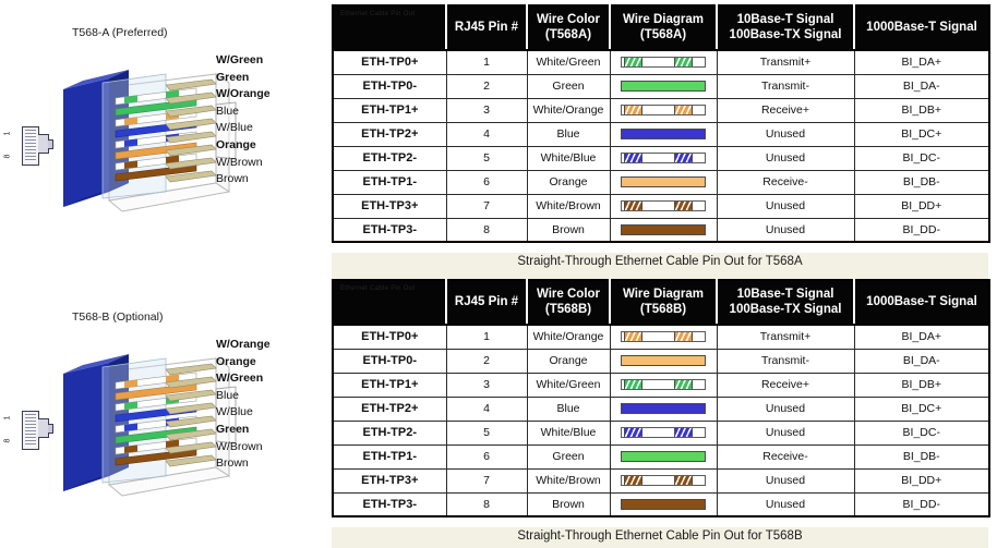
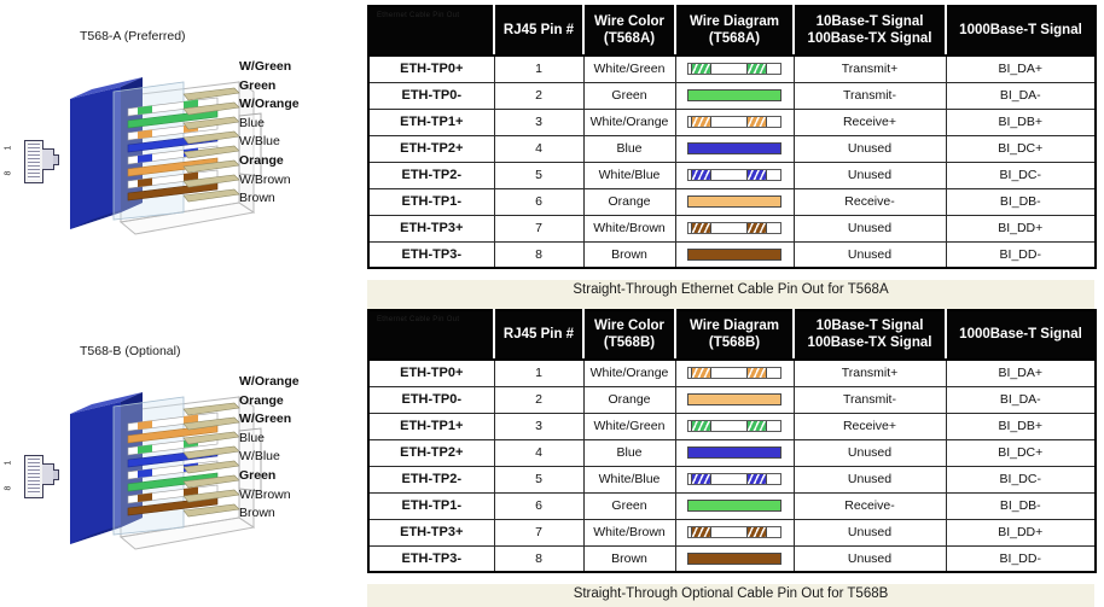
  T568-A (Preferred)
  W/Green
  Green
  W/Orange
  Blue
  W/Blue
  Orange
  W/Brown
  Brown
  T568-B (Optional)
  W/Orange
  Orange
  W/Green
  Blue
  W/Blue
  Green
  W/Brown
  Brown
  	RJ45 Pin #	Wire Color(T568A)	Wire Diagram(T568A)	10Base-T Signal100Base-TX Signal	1000Base-T Signal
  ETH-TP0+	1	White/Green		Transmit+	BI_DA+
  ETH-TP0-	2	Green		Transmit-	BI_DA-
  ETH-TP1+	3	White/Orange		Receive+	BI_DB+
  ETH-TP2+	4	Blue		Unused	BI_DC+
  ETH-TP2-	5	White/Blue		Unused	BI_DC-
  ETH-TP1-	6	Orange		Receive-	BI_DB-
  ETH-TP3+	7	White/Brown		Unused	BI_DD+
  ETH-TP3-	8	Brown		Unused	BI_DD-
  Straight-Through Ethernet Cable Pin Out for T568A
  	RJ45 Pin #	Wire Color(T568B)	Wire Diagram(T568B)	10Base-T Signal100Base-TX Signal	1000Base-T Signal
  ETH-TP0+	1	White/Orange		Transmit+	BI_DA+
  ETH-TP0-	2	Orange		Transmit-	BI_DA-
  ETH-TP1+	3	White/Green		Receive+	BI_DB+
  ETH-TP2+	4	Blue		Unused	BI_DC+
  ETH-TP2-	5	White/Blue		Unused	BI_DC-
  ETH-TP1-	6	Green		Receive-	BI_DB-
  ETH-TP3+	7	White/Brown		Unused	BI_DD+
  ETH-TP3-	8	Brown		Unused	BI_DD-
- Straight-Through Ethernet Cable Pin Out for T568B
+ Straight-Through Optional Cable Pin Out for T568B
